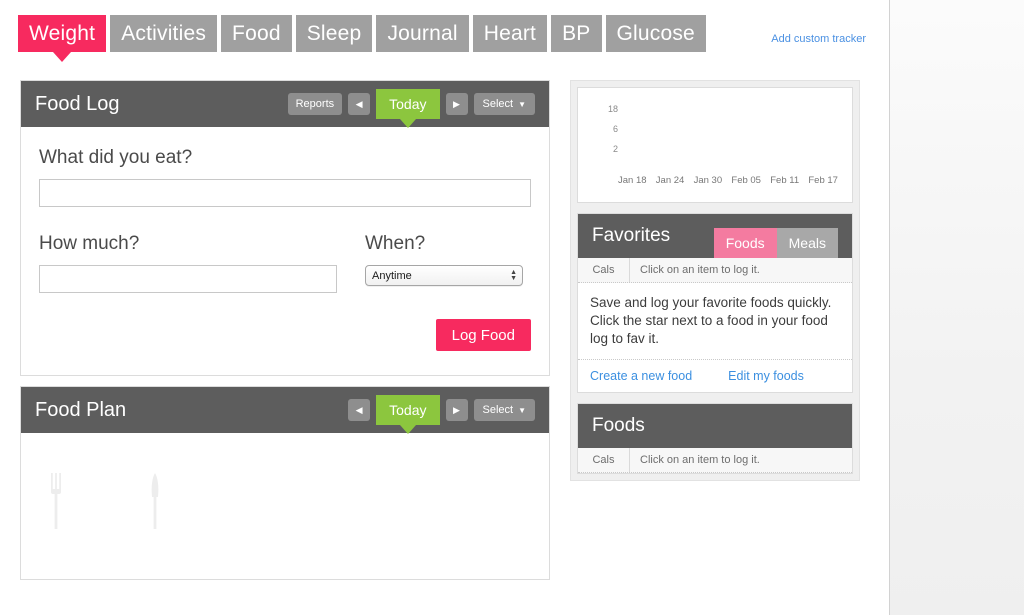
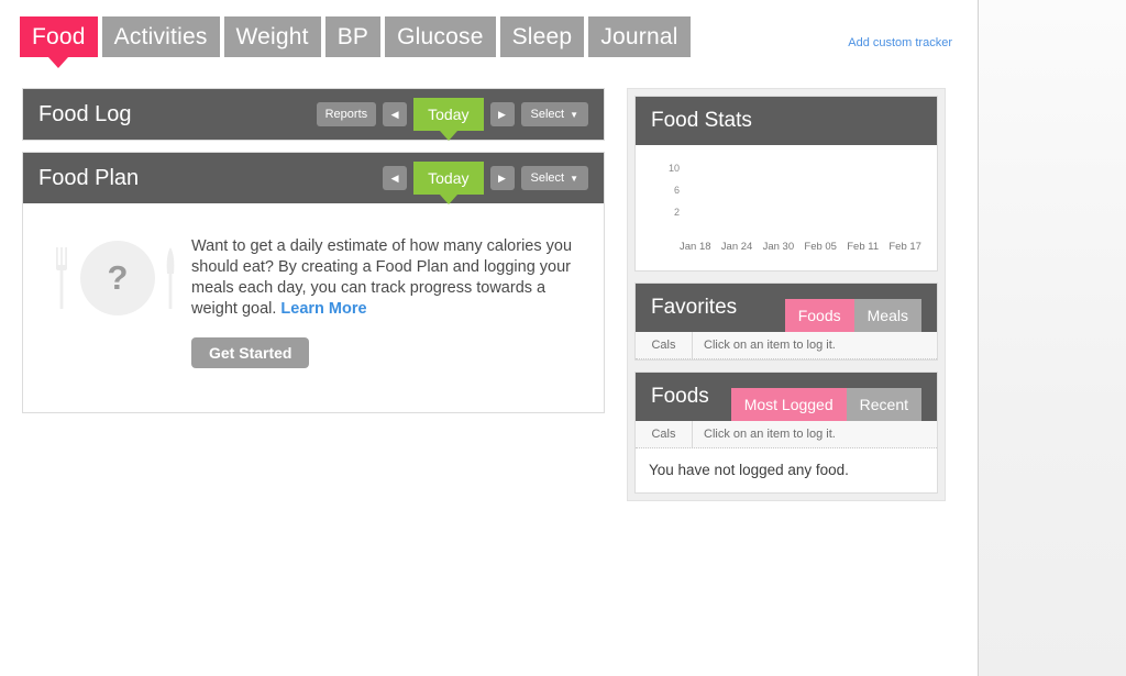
- Weight
+ Food
  Activities
- Food
+ Weight
- Sleep
+ BP
- Journal
+ Glucose
- Heart
- BP
+ Sleep
- Glucose
+ Journal
  Add custom tracker
  Food Log
  Reports
  ◀
  Today
  ▶
  Select
  ▼
- What did you eat?
- How much?
- When?
- Anytime
- Log Food
  Food Plan
  ◀
  Today
  ▶
  Select
  ▼
+ ?
+ Want to get a daily estimate of how many calories you should eat? By creating a Food Plan and logging your meals each day, you can track progress towards a weight goal. Learn More
+ Get Started
+ Food Stats
- 18
+ 10
  6
  2
  Jan 18
  Jan 24
  Jan 30
  Feb 05
  Feb 11
  Feb 17
  Favorites
  Foods
  Meals
  Cals
  Click on an item to log it.
- Save and log your favorite foods quickly. Click the star next to a food in your food log to fav it.
- Create a new food
- Edit my foods
  Foods
+ Most Logged
+ Recent
  Cals
  Click on an item to log it.
+ You have not logged any food.
